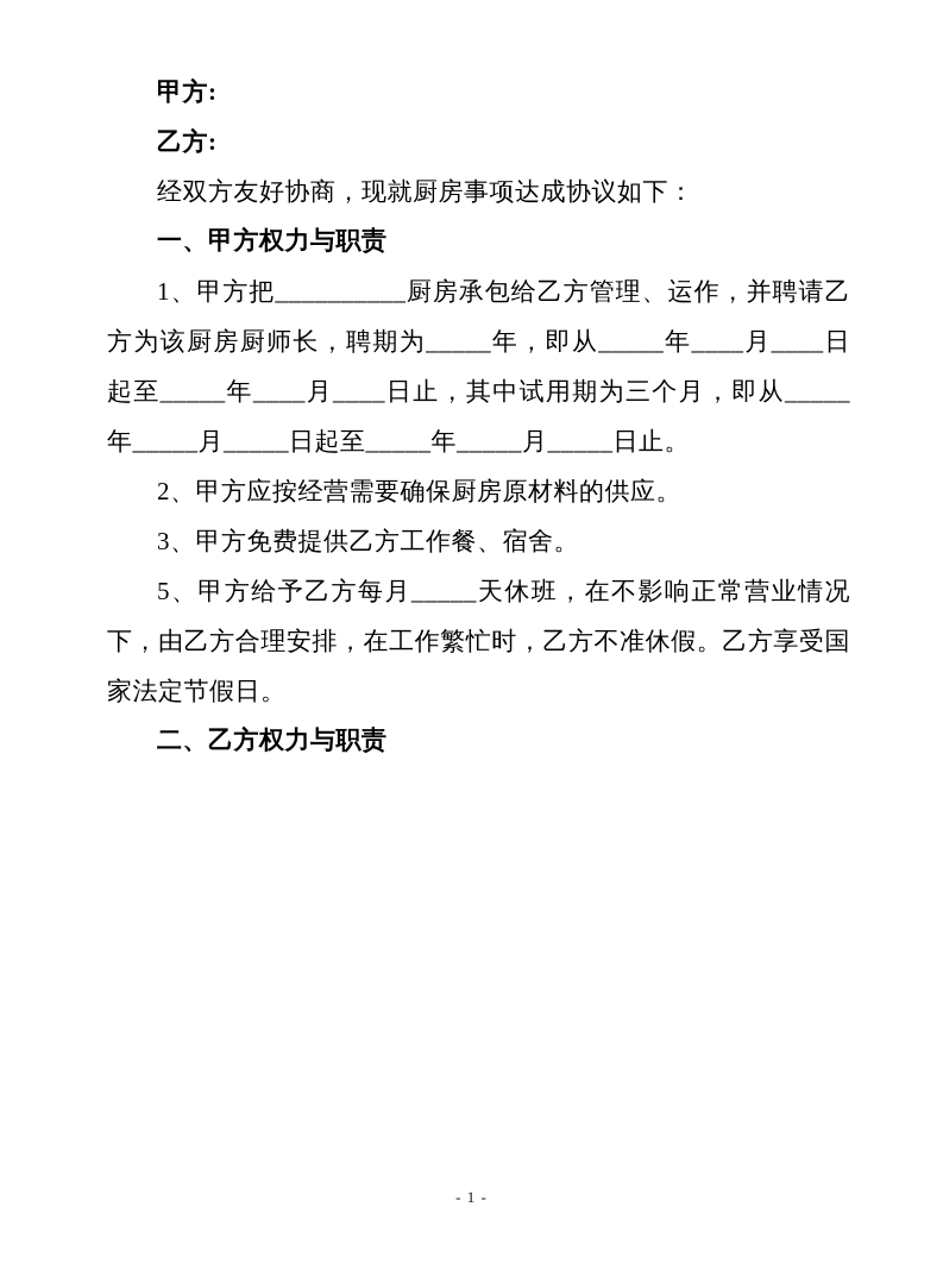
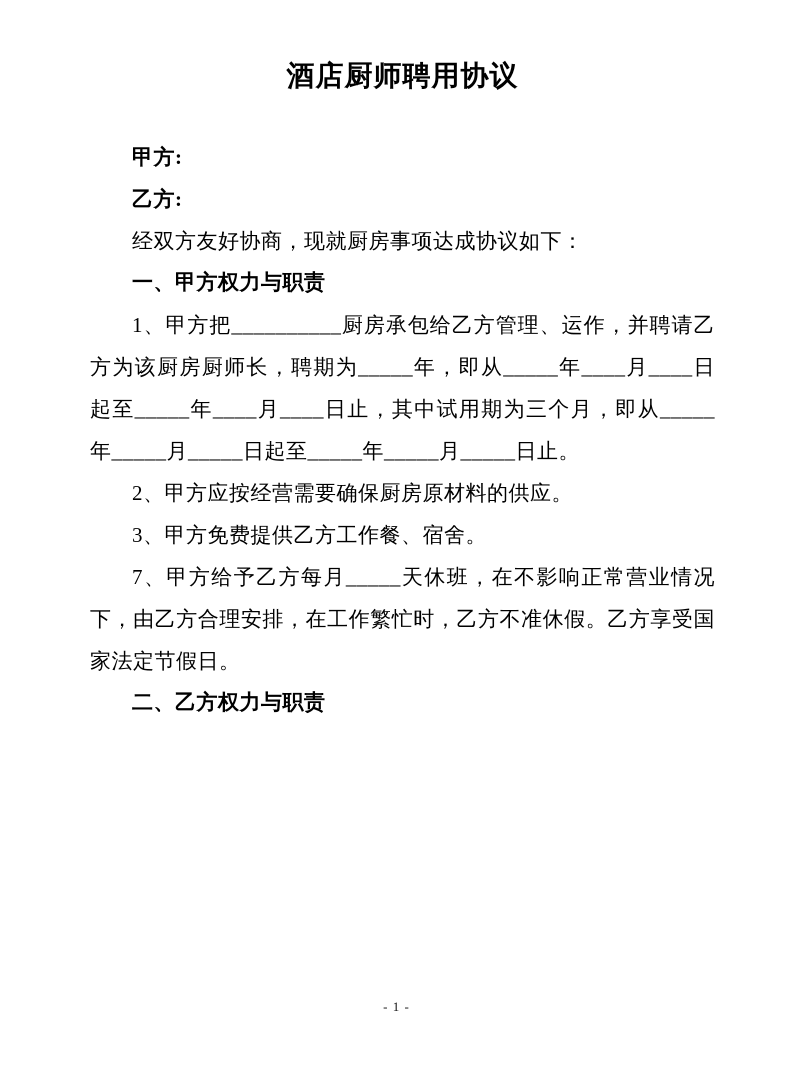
+ 酒店厨师聘用协议
  甲方:
  乙方:
  经双方友好协商，现就厨房事项达成协议如下：
  一、甲方权力与职责
  1、甲方把__________厨房承包给乙方管理、运作，并聘请乙方为该厨房厨师长，聘期为_____年，即从_____年____月____日起至_____年____月____日止，其中试用期为三个月，即从_____年_____月_____日起至_____年_____月_____日止。
  2、甲方应按经营需要确保厨房原材料的供应。
  3、甲方免费提供乙方工作餐、宿舍。
- 5、甲方给予乙方每月_____天休班，在不影响正常营业情况下，由乙方合理安排，在工作繁忙时，乙方不准休假。乙方享受国家法定节假日。
+ 7、甲方给予乙方每月_____天休班，在不影响正常营业情况下，由乙方合理安排，在工作繁忙时，乙方不准休假。乙方享受国家法定节假日。
  二、乙方权力与职责
  - 1 -
